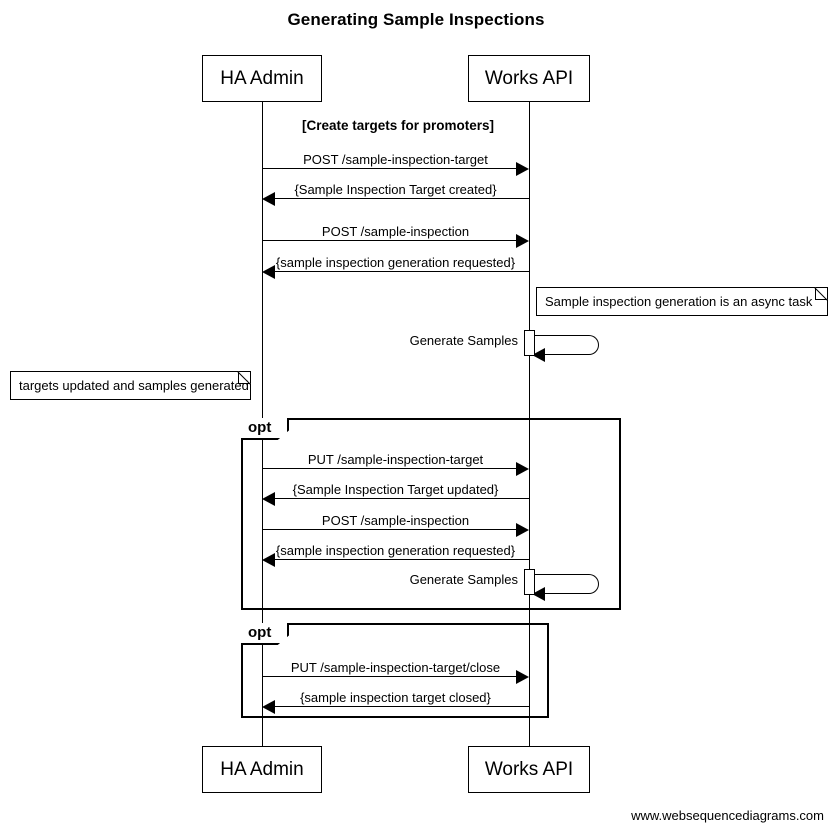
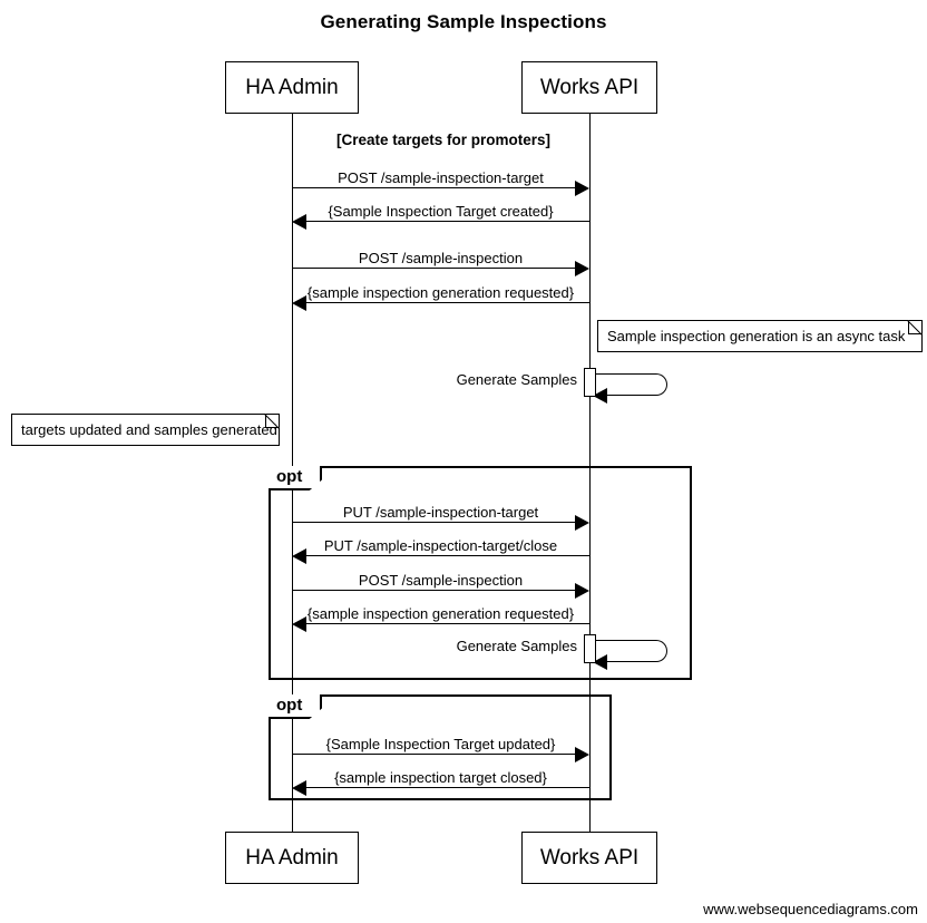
  Generating Sample Inspections
  HA Admin
  Works API
  [Create targets for promoters]
  POST /sample-inspection-target
  {Sample Inspection Target created}
  POST /sample-inspection
  {sample inspection generation requested}
  Sample inspection generation is an async task
  Generate Samples
  targets updated and samples generated
  opt
  PUT /sample-inspection-target
- {Sample Inspection Target updated}
+ PUT /sample-inspection-target/close
  POST /sample-inspection
  {sample inspection generation requested}
  Generate Samples
  opt
- PUT /sample-inspection-target/close
+ {Sample Inspection Target updated}
  {sample inspection target closed}
  HA Admin
  Works API
  www.websequencediagrams.com
